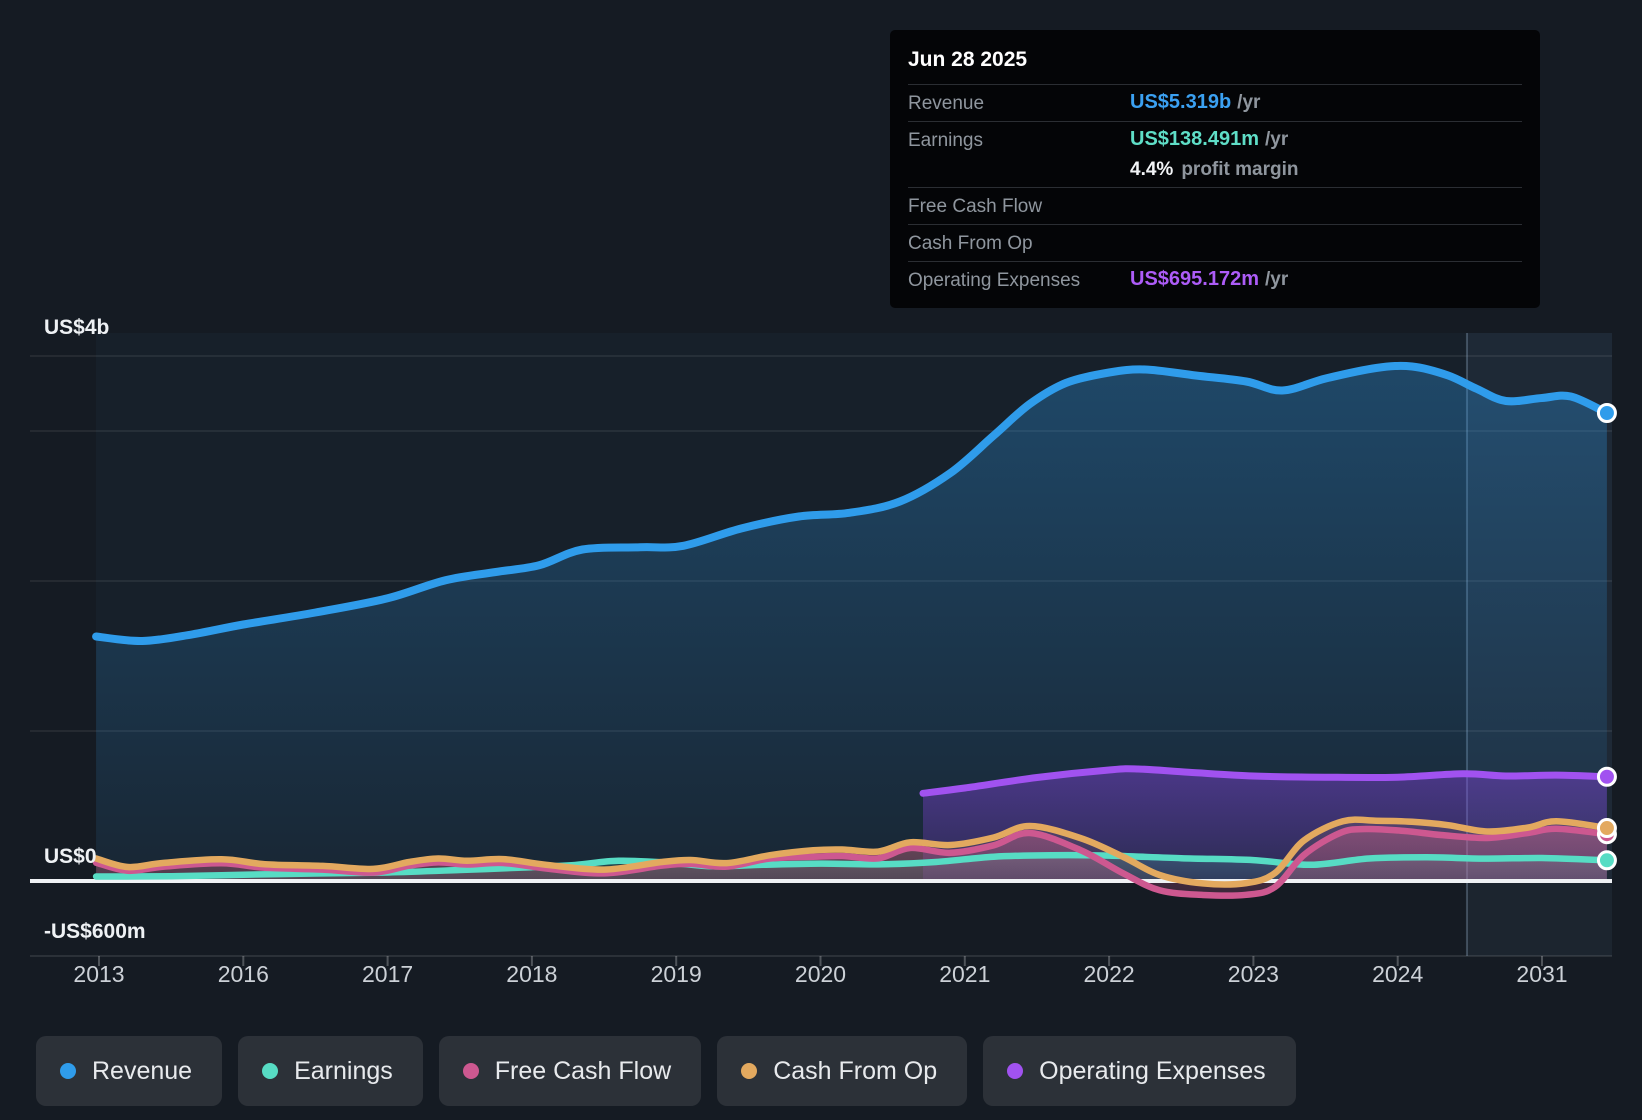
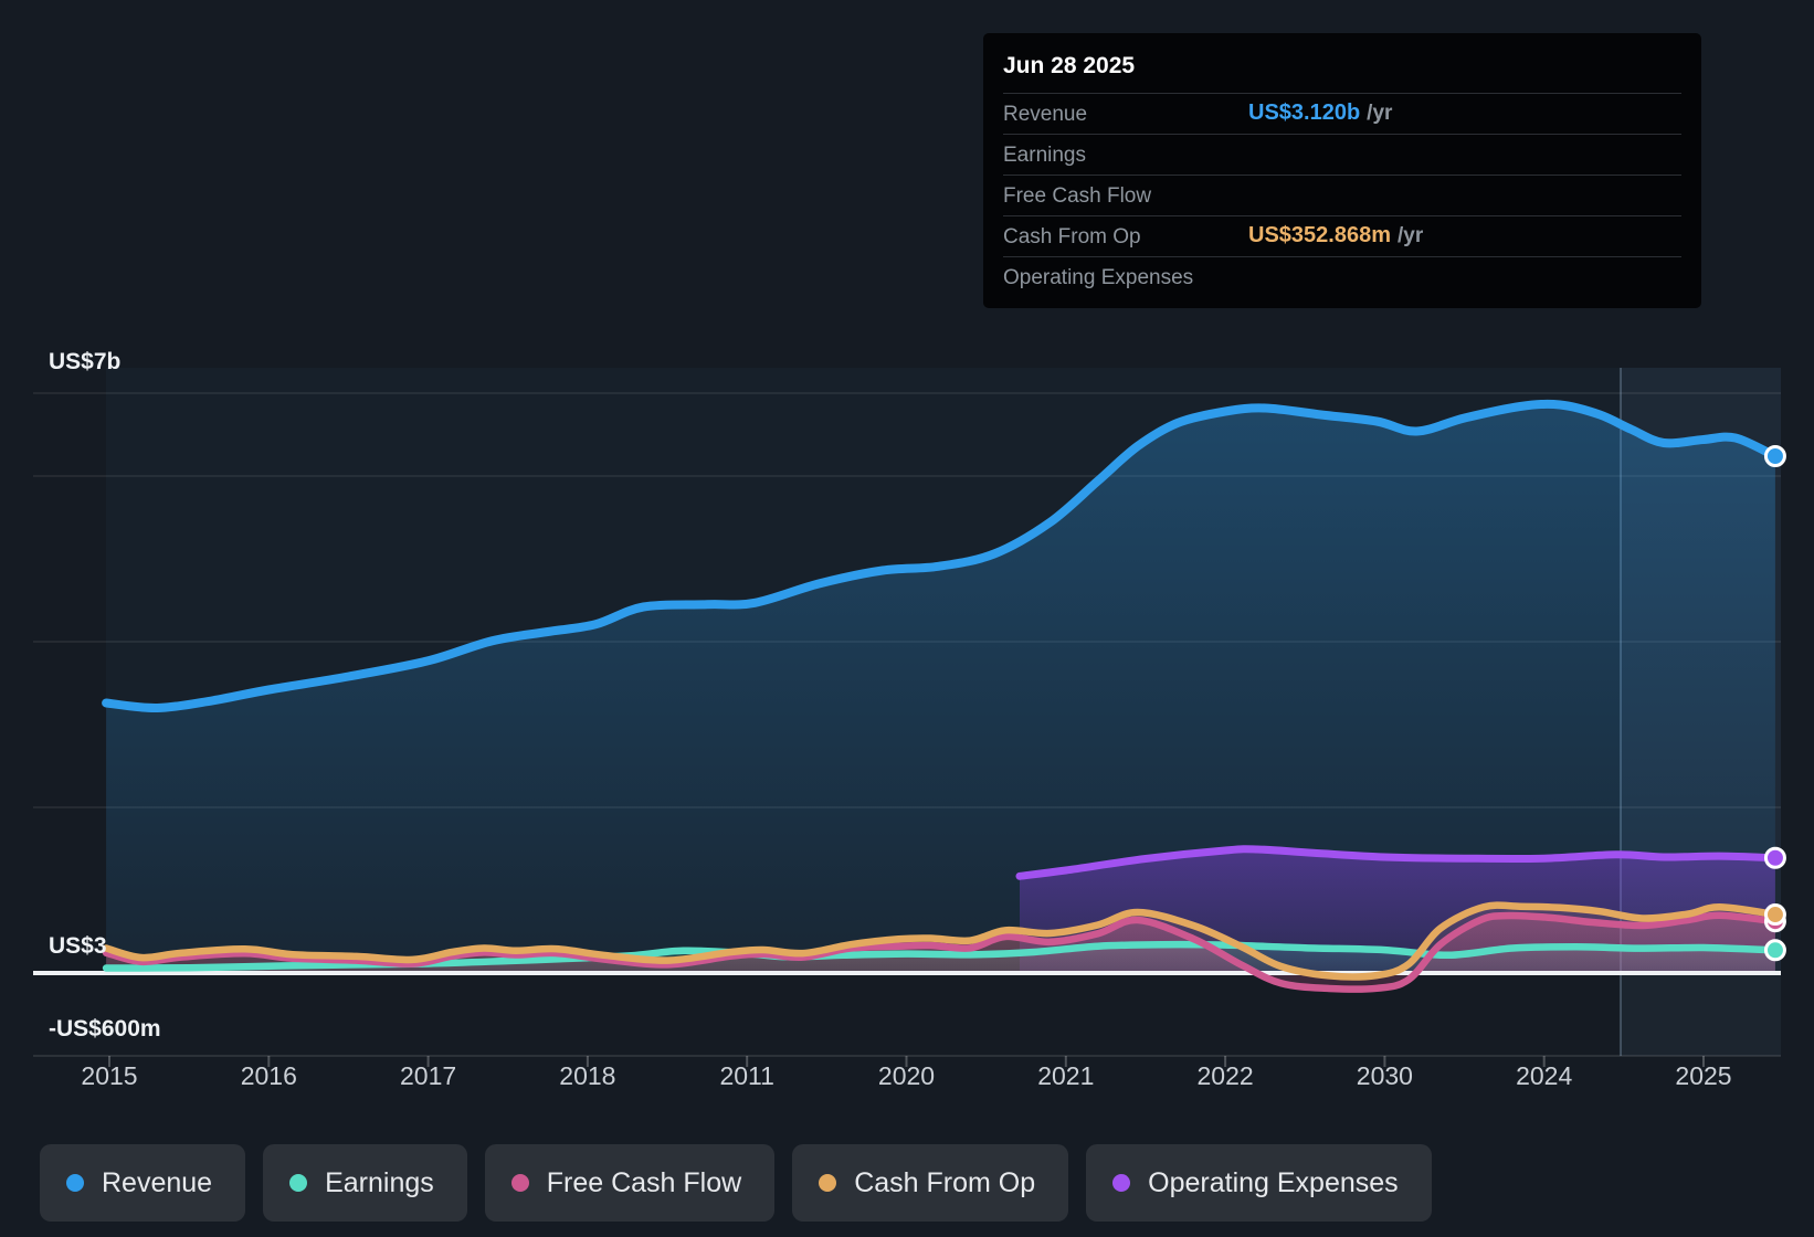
- US$4b
+ US$7b
- US$0
+ US$3
  -US$600m
- 2013
+ 2015
  2016
  2017
  2018
- 2019
+ 2011
  2020
  2021
  2022
- 2023
+ 2030
  2024
- 2031
+ 2025
  Jun 28 2025
  Revenue
- US$5.319b /yr
+ US$3.120b /yr
  Earnings
- US$138.491m /yr
- 4.4% profit margin
  Free Cash Flow
  Cash From Op
+ US$352.868m /yr
  Operating Expenses
- US$695.172m /yr
  Revenue
  Earnings
  Free Cash Flow
  Cash From Op
  Operating Expenses
